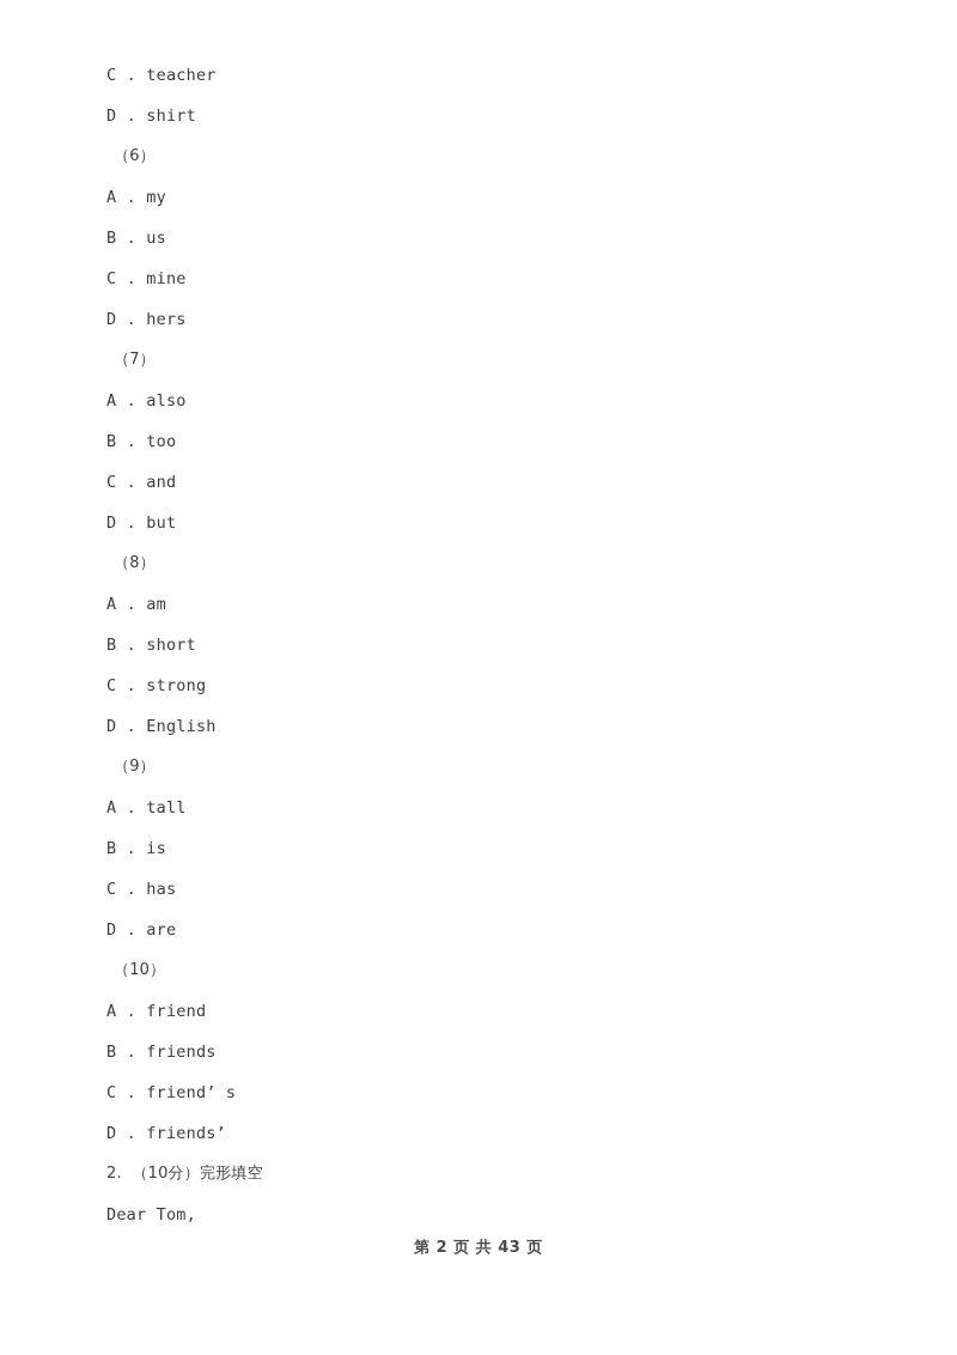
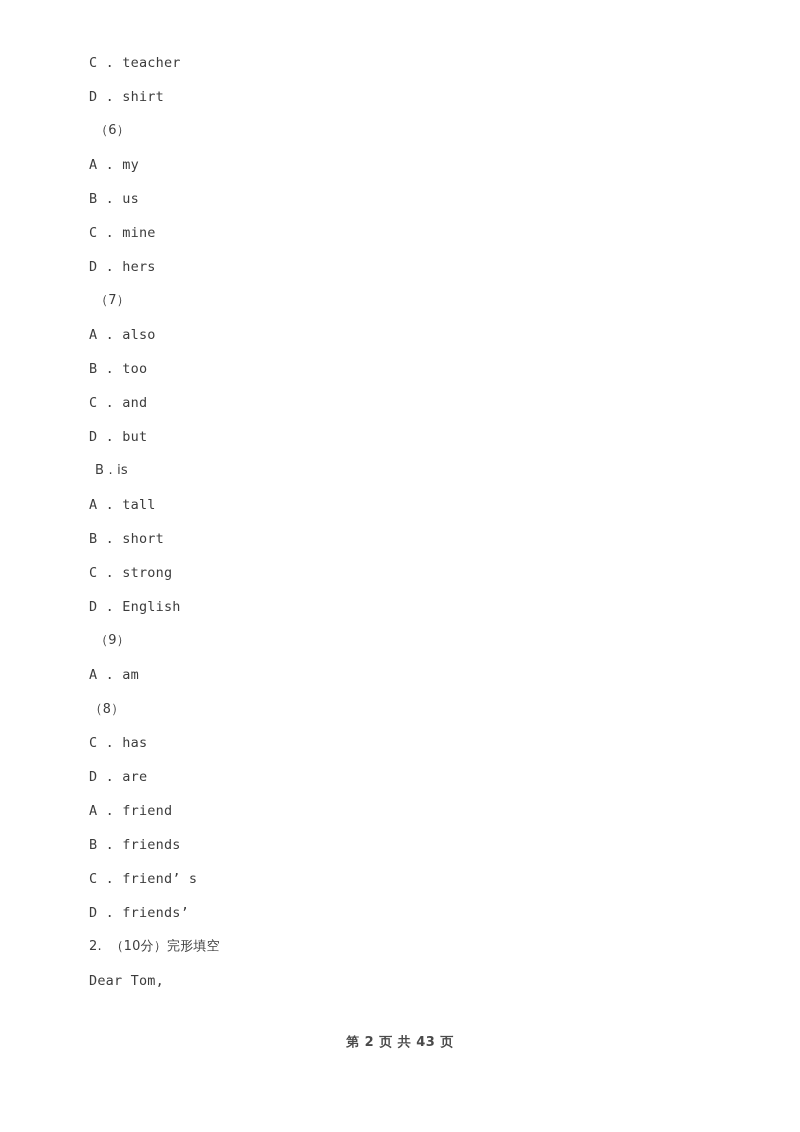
  C . teacher
  D . shirt
  （6）
  A . my
  B . us
  C . mine
  D . hers
  （7）
  A . also
  B . too
  C . and
  D . but
- （8）
+ B . is
- A . am
+ A . tall
  B . short
  C . strong
  D . English
  （9）
- A . tall
+ A . am
- B . is
+ （8）
  C . has
  D . are
- （10）
  A . friend
  B . friends
  C . friend’ s
  D . friends’
  2. （10分）完形填空
  Dear Tom,
  第 2 页 共 43 页
